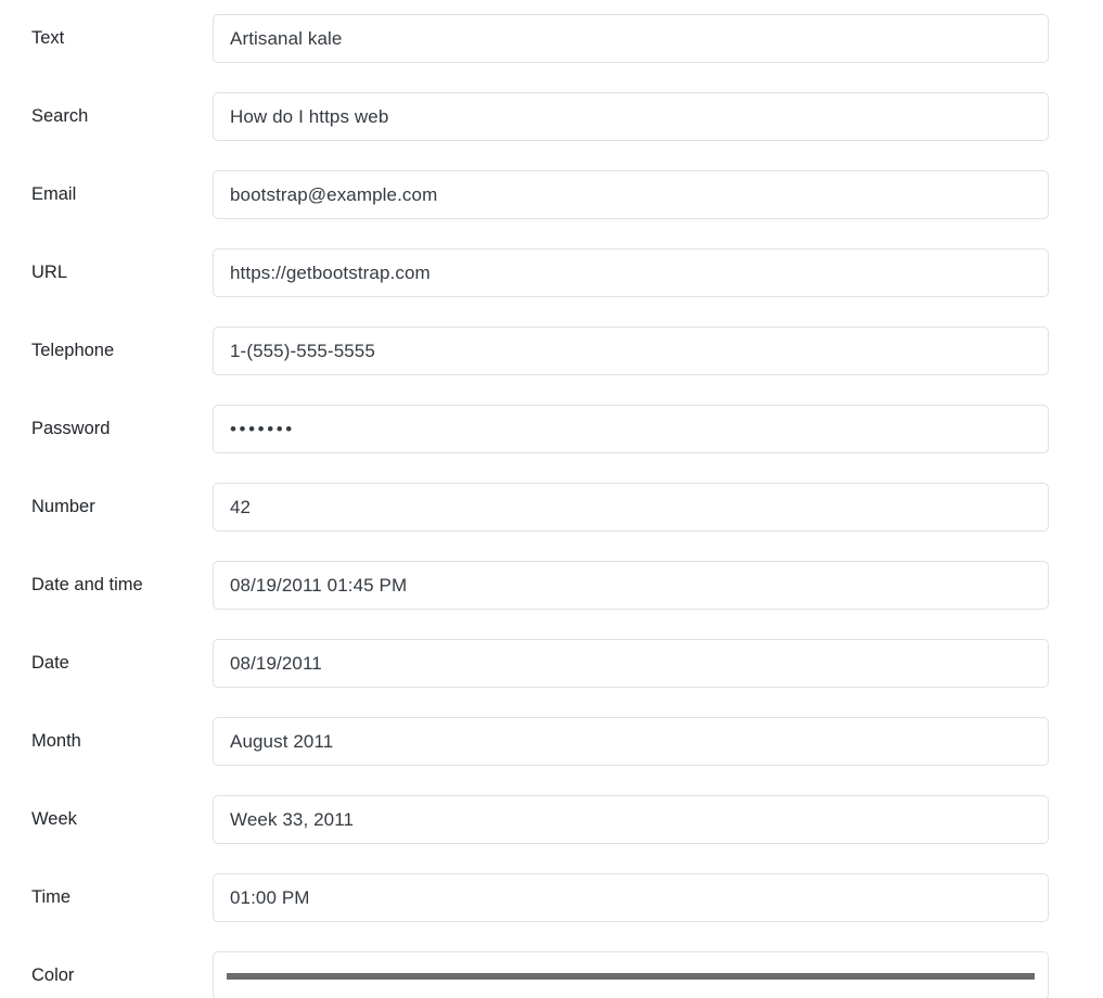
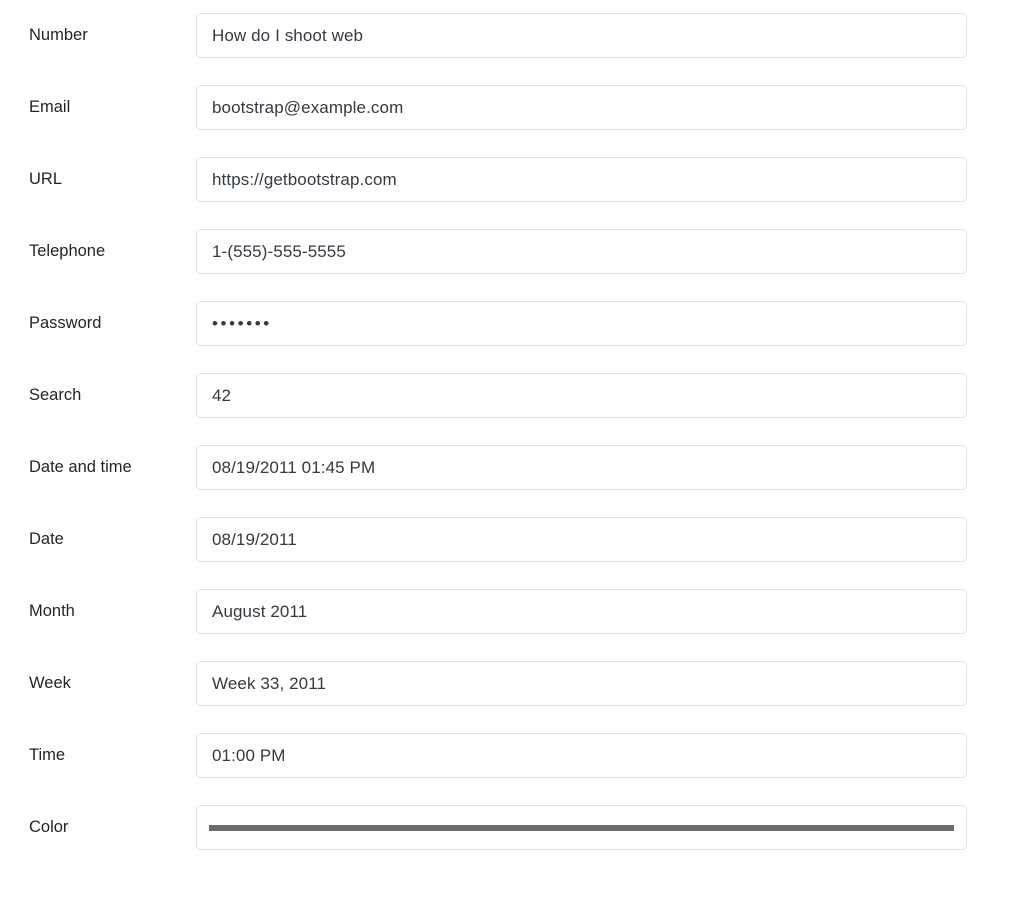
- Text
- Artisanal kale
- Search
+ Number
- How do I https web
+ How do I shoot web
  Email
  bootstrap@example.com
  URL
  https://getbootstrap.com
  Telephone
  1-(555)-555-5555
  Password
  •••••••
- Number
+ Search
  42
  Date and time
  08/19/2011 01:45 PM
  Date
  08/19/2011
  Month
  August 2011
  Week
  Week 33, 2011
  Time
  01:00 PM
  Color
